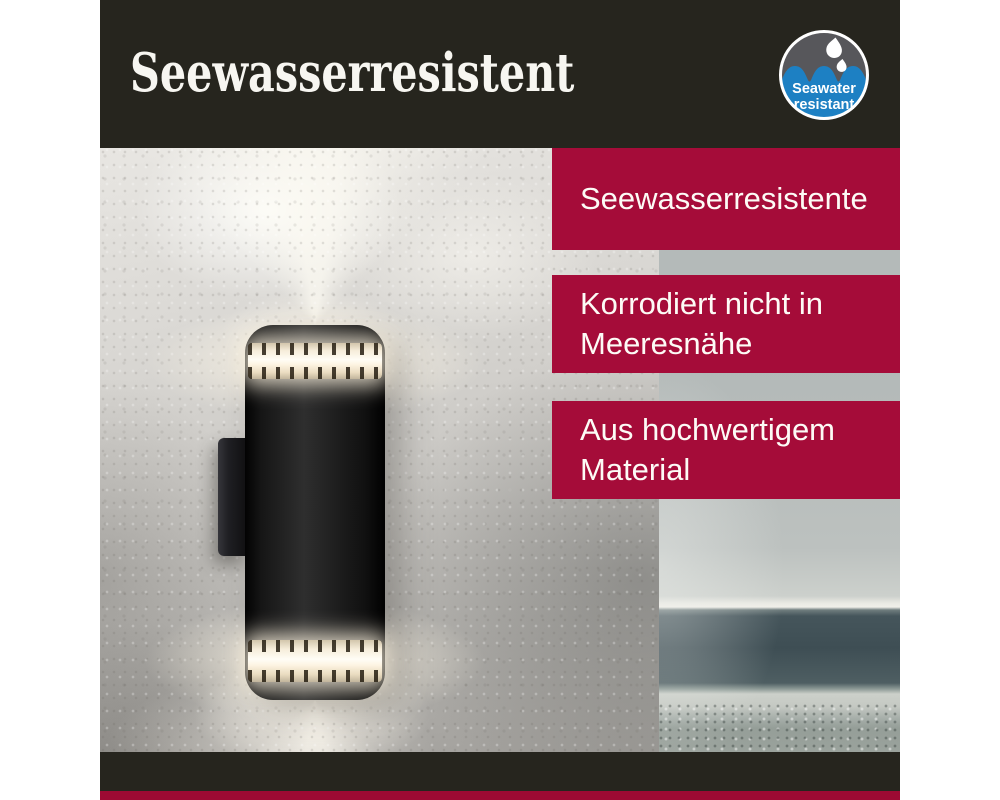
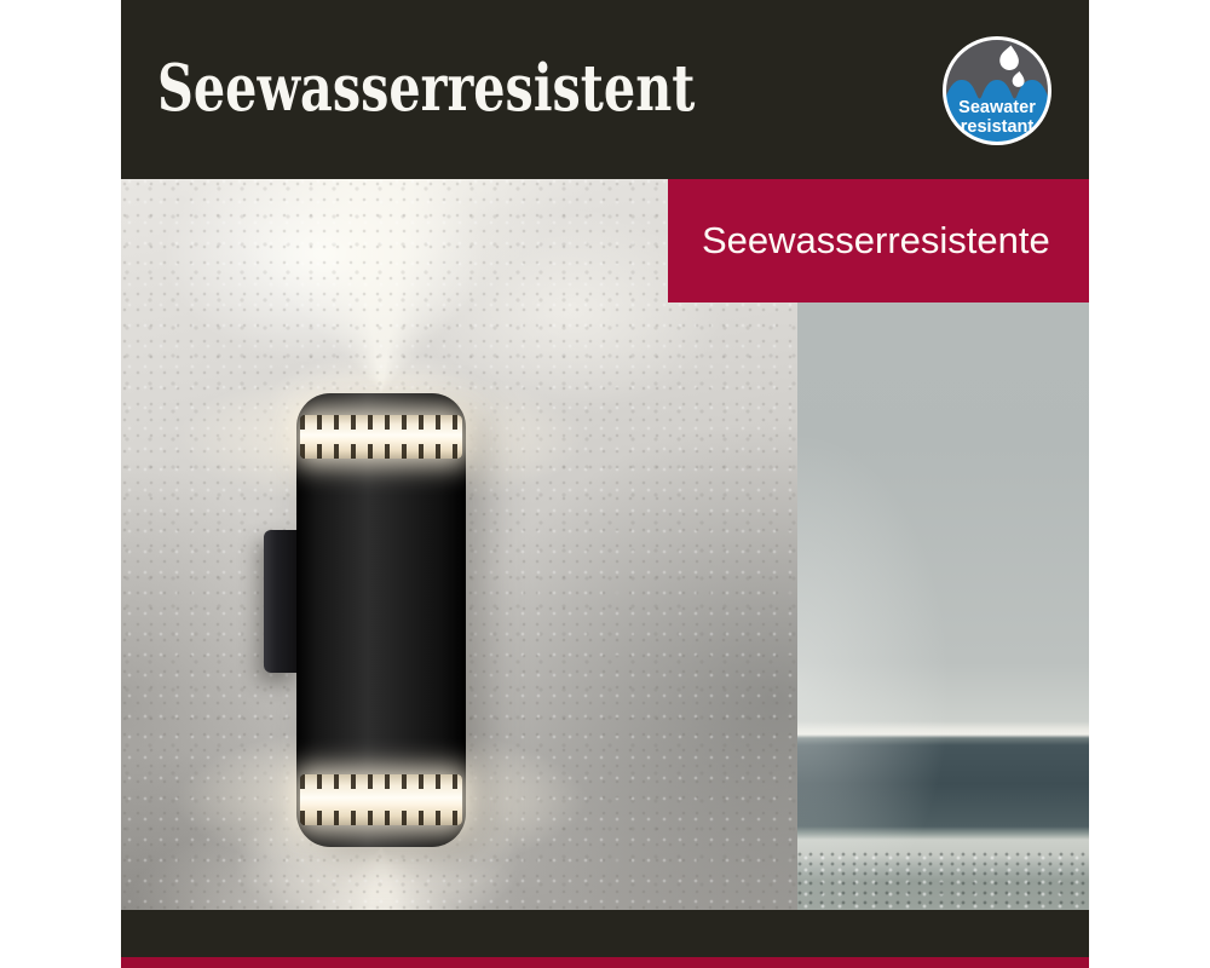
  Seewasserresistent
  Seawater
  resistant
  Seewasserresistente
- Korrodiert nicht in
- Meeresnähe
- Aus hochwertigem
- Material
